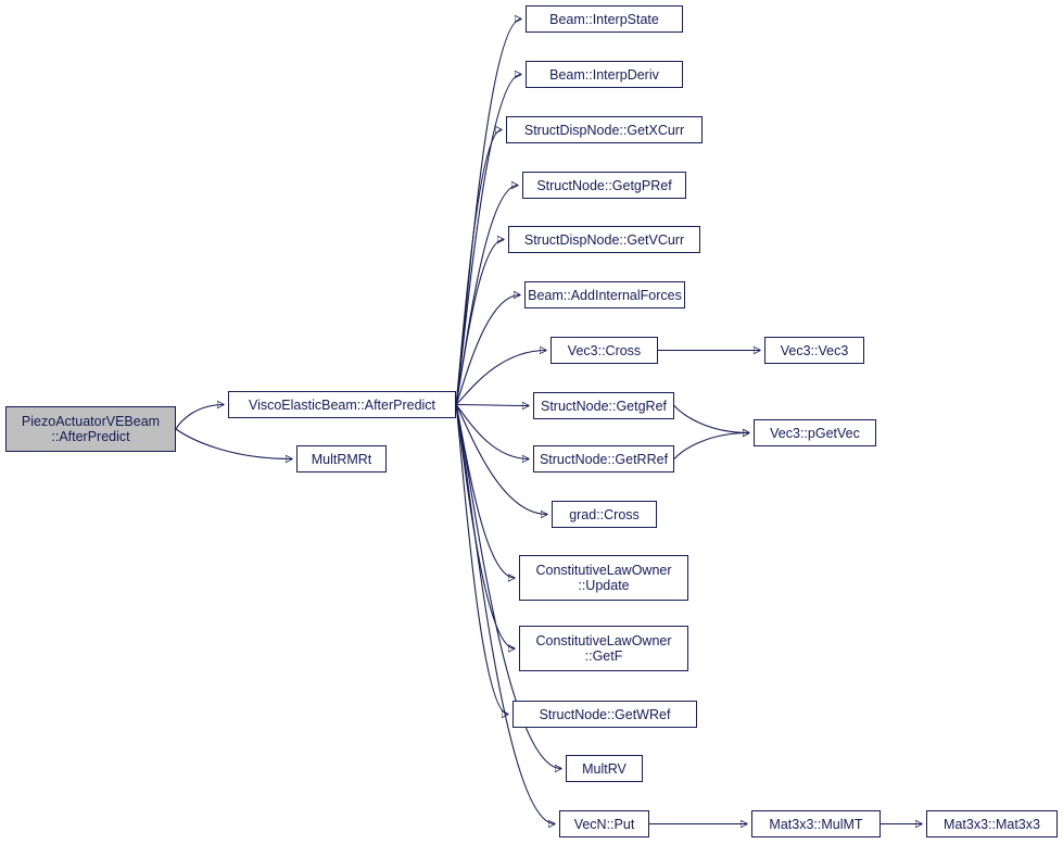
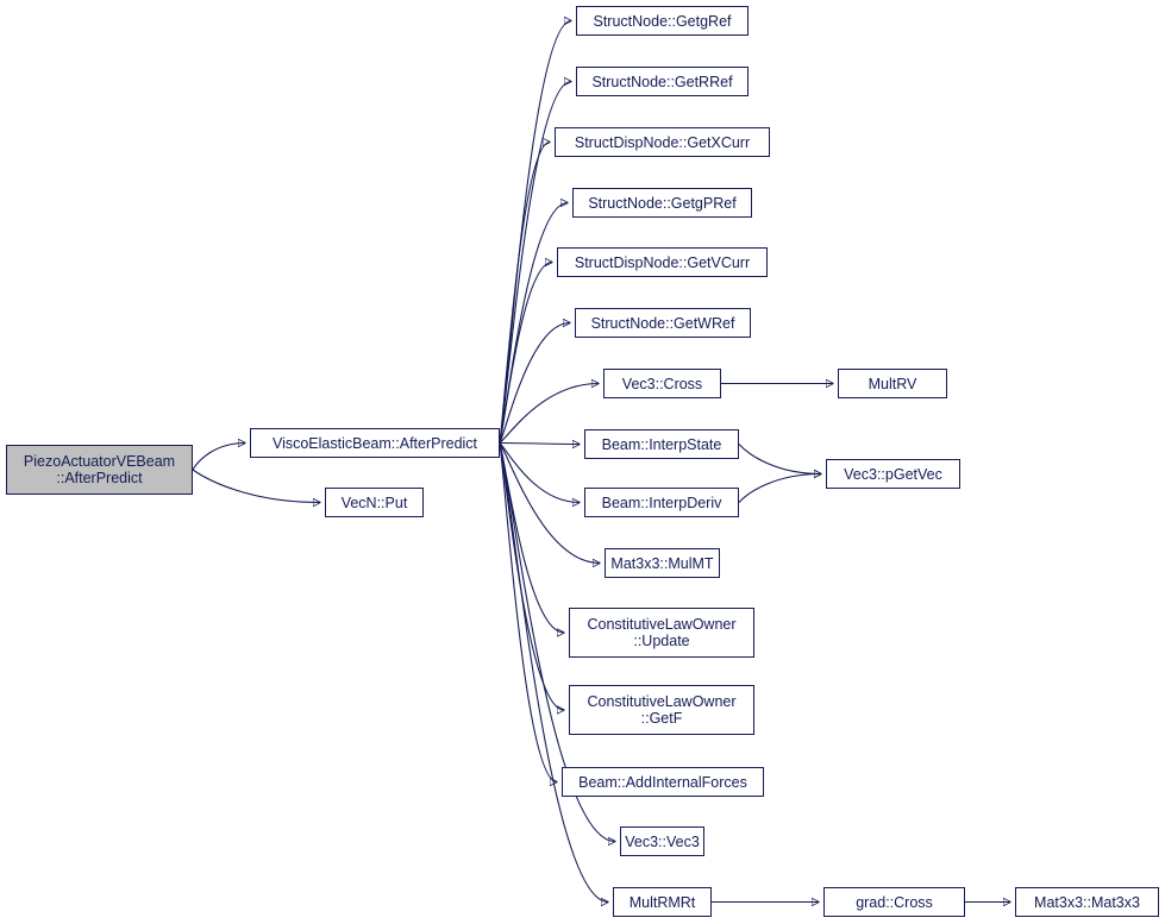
  PiezoActuatorVEBeam
  ::AfterPredict
  ViscoElasticBeam::AfterPredict
- MultRMRt
+ VecN::Put
- Beam::InterpState
+ StructNode::GetgRef
- Beam::InterpDeriv
+ StructNode::GetRRef
  StructDispNode::GetXCurr
  StructNode::GetgPRef
  StructDispNode::GetVCurr
- Beam::AddInternalForces
+ StructNode::GetWRef
  Vec3::Cross
- StructNode::GetgRef
+ Beam::InterpState
- StructNode::GetRRef
+ Beam::InterpDeriv
- grad::Cross
+ Mat3x3::MulMT
  ConstitutiveLawOwner
  ::Update
  ConstitutiveLawOwner
  ::GetF
- StructNode::GetWRef
+ Beam::AddInternalForces
- MultRV
+ Vec3::Vec3
- VecN::Put
+ MultRMRt
- Vec3::Vec3
+ MultRV
  Vec3::pGetVec
- Mat3x3::MulMT
+ grad::Cross
  Mat3x3::Mat3x3
